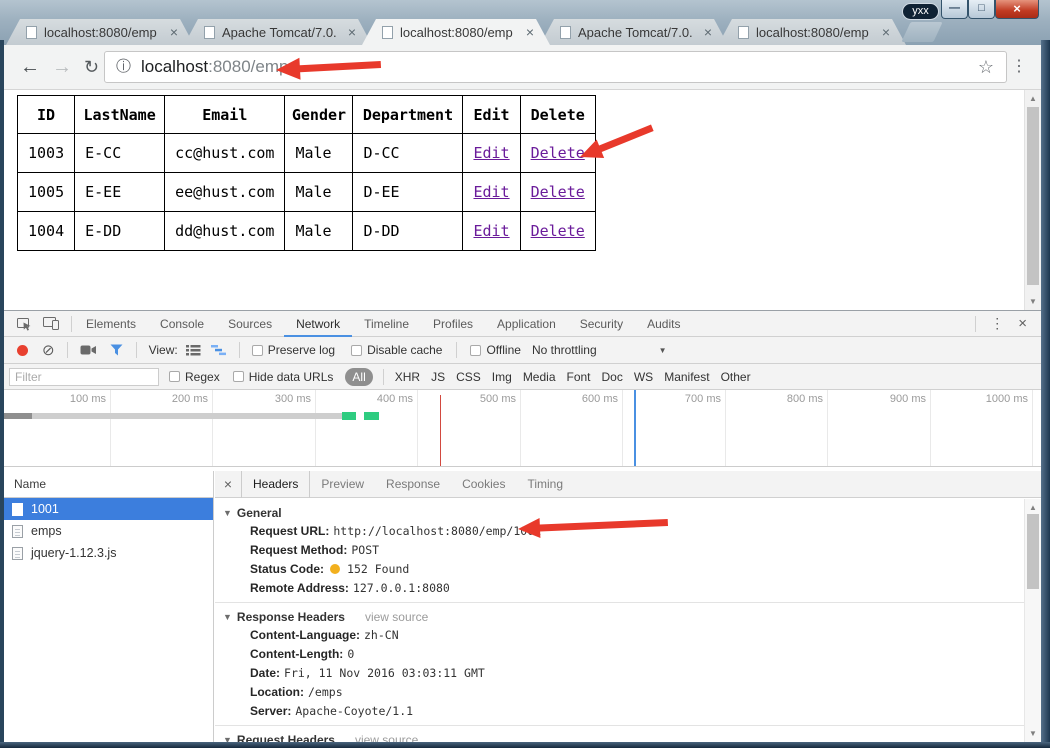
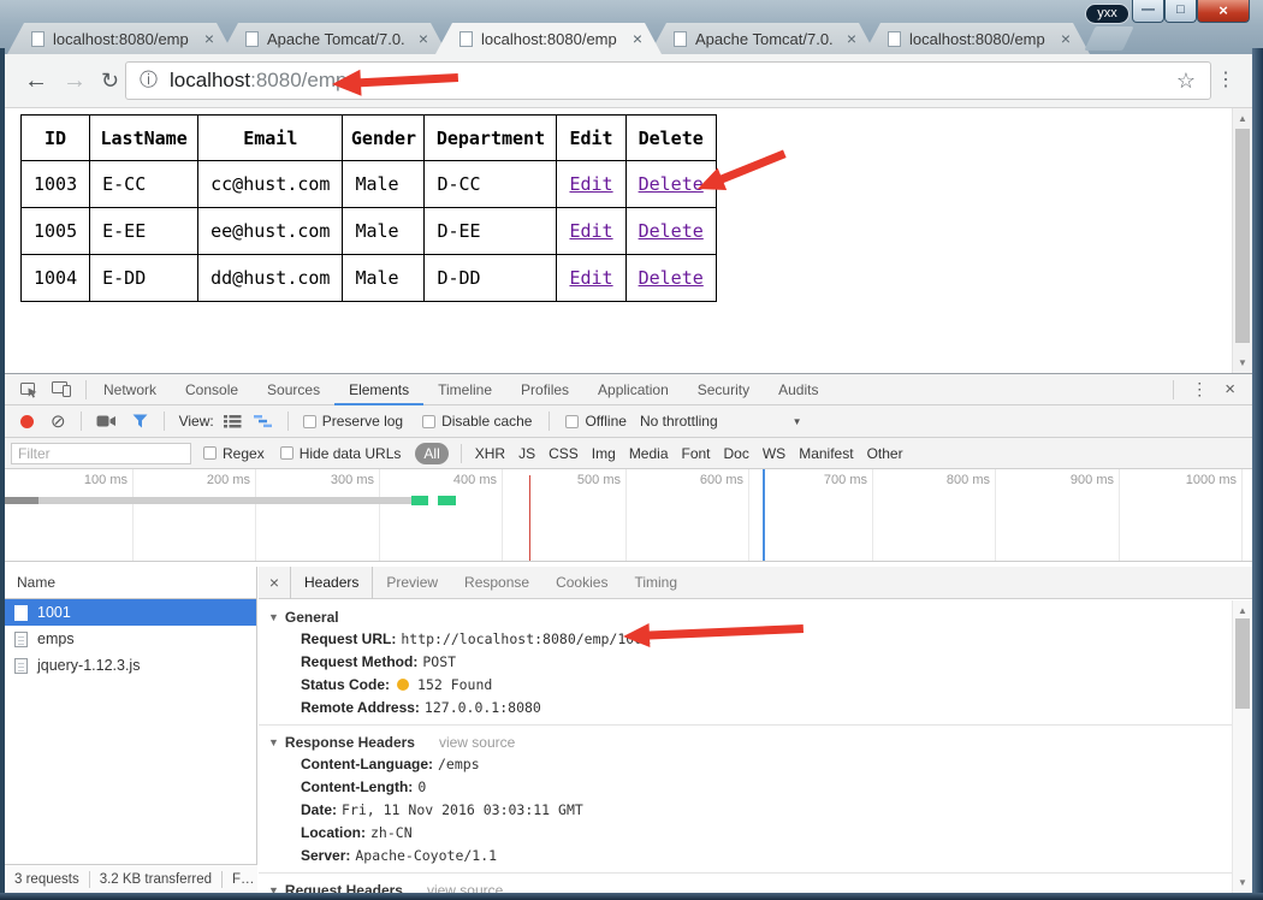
  localhost:8080/emp
  ×
  Apache Tomcat/7.0.
  ×
  Apache Tomcat/7.0.
  ×
  localhost:8080/emp
  ×
  localhost:8080/emp
  ×
  yxx
  —
  □
  ×
  ←
  →
  ↻
  ⓘ
  localhost:8080/em
  ☆
  ⋮
  ID	LastName	Email	Gender	Department	Edit	Delete
  1003	E-CC	cc@hust.com	Male	D-CC	Edit	Delete
  1005	E-EE	ee@hust.com	Male	D-EE	Edit	Delete
  1004	E-DD	dd@hust.com	Male	D-DD	Edit	Delete
  ▲
  ▼
- Elements
+ Network
  Console
  Sources
- Network
+ Elements
  Timeline
  Profiles
  Application
  Security
  Audits
  ⋮
  ×
  ⊘
  View:
  Preserve log
  Disable cache
  Offline
  No throttling
  ▼
  Filter
  Regex
  Hide data URLs
  All
  XHR
  JS
  CSS
  Img
  Media
  Font
  Doc
  WS
  Manifest
  Other
  100 ms
  200 ms
  300 ms
  400 ms
  500 ms
  600 ms
  700 ms
  800 ms
  900 ms
  1000 ms
  Name
  1001
  emps
  jquery-1.12.3.js
+ 3 requests
+ 3.2 KB transferred
+ F…
  ×
  Headers
  Preview
  Response
  Cookies
  Timing
  ▼
  General
  Request URL: http://localhost:8080/emp/1
  Request Method: POST
  Status Code: 152 Found
  Remote Address: 127.0.0.1:8080
  ▼
  Response Headers
  view source
- Content-Language: zh-CN
+ Content-Language: /emps
  Content-Length: 0
  Date: Fri, 11 Nov 2016 03:03:11 GMT
- Location: /emps
+ Location: zh-CN
  Server: Apache-Coyote/1.1
  ▼
  Request Headers
  view source
  ▲
  ▼
